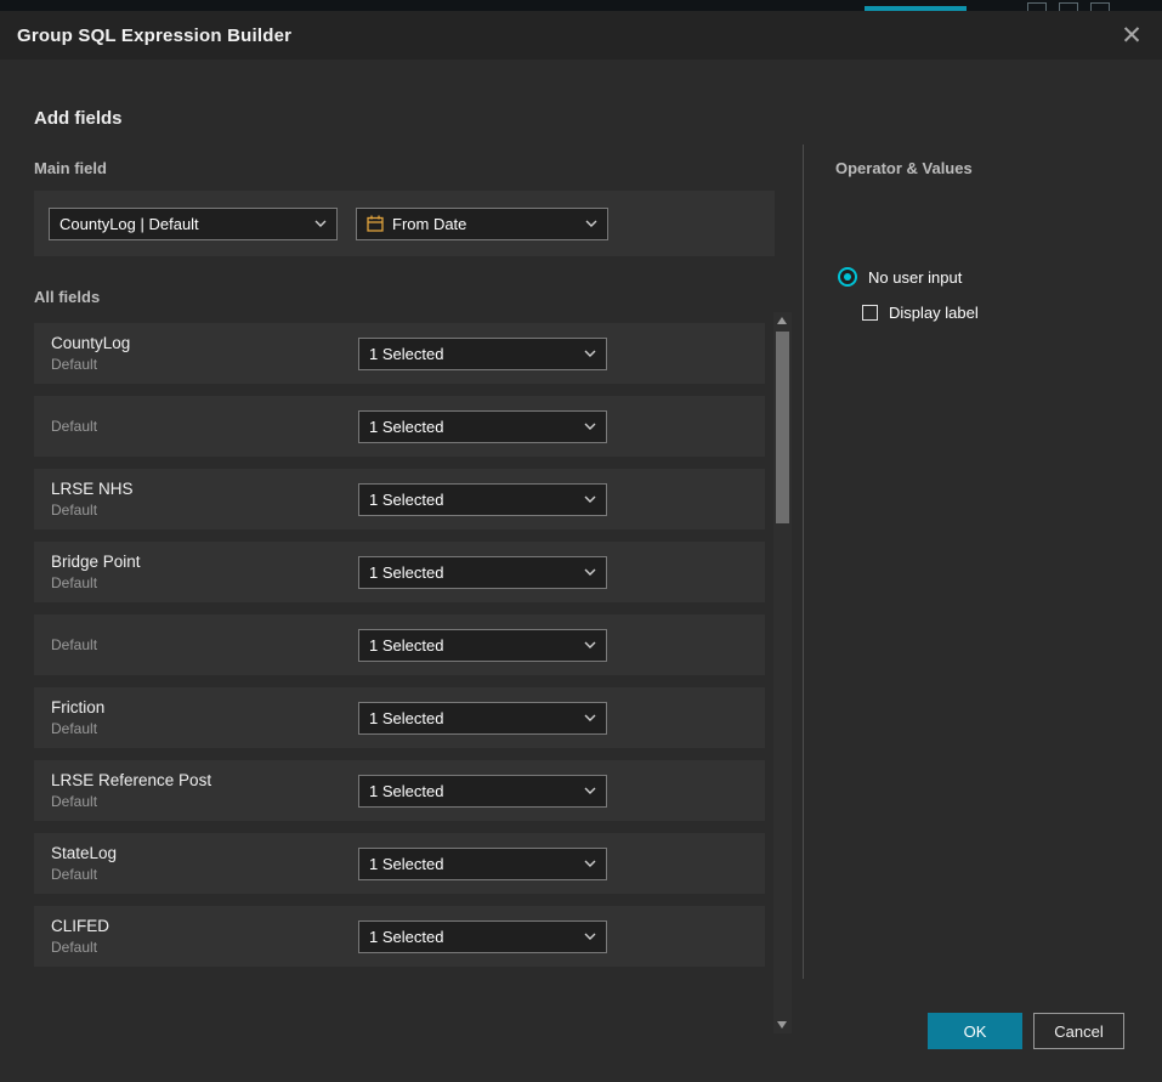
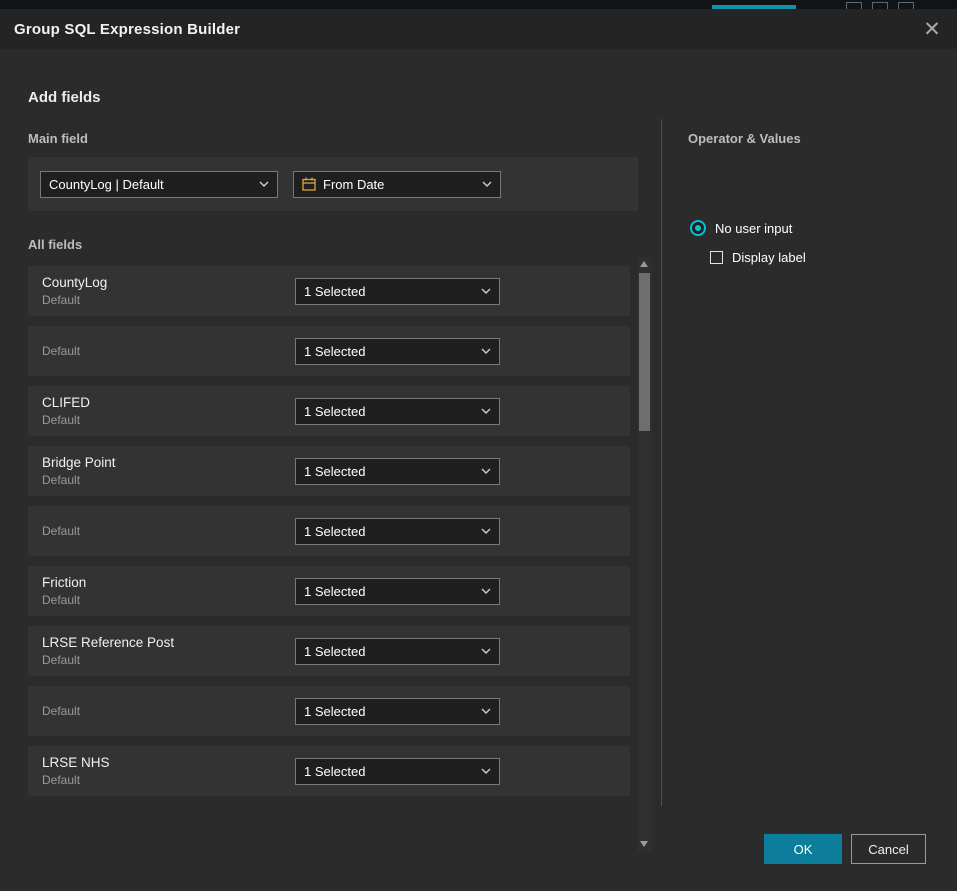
  Group SQL Expression Builder
  ✕
  Add fields
  Main field
  CountyLog | Default
  From Date
  All fields
  CountyLog
  Default
  1 Selected
  Default
  1 Selected
- LRSE NHS
+ CLIFED
  Default
  1 Selected
  Bridge Point
  Default
  1 Selected
  Default
  1 Selected
  Friction
  Default
  1 Selected
  LRSE Reference Post
  Default
  1 Selected
- StateLog
  Default
  1 Selected
- CLIFED
+ LRSE NHS
  Default
  1 Selected
  Operator & Values
  No user input
  Display label
  OK
  Cancel
